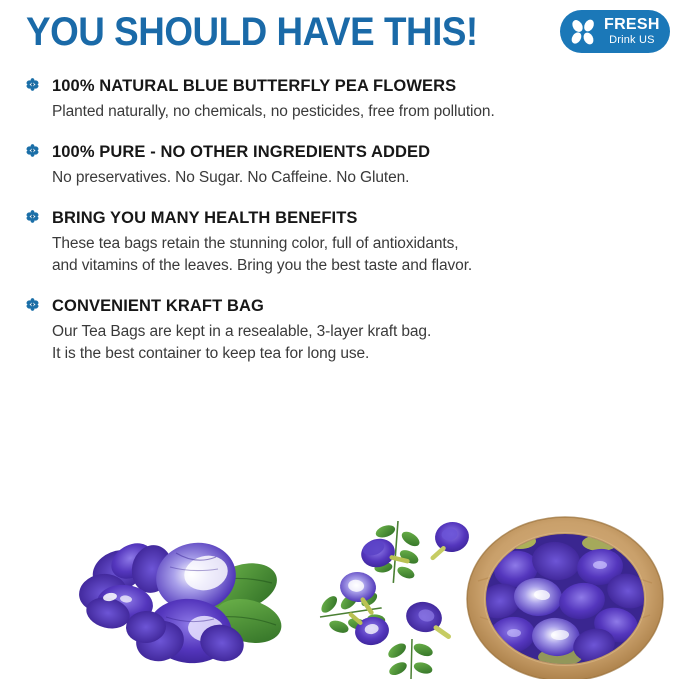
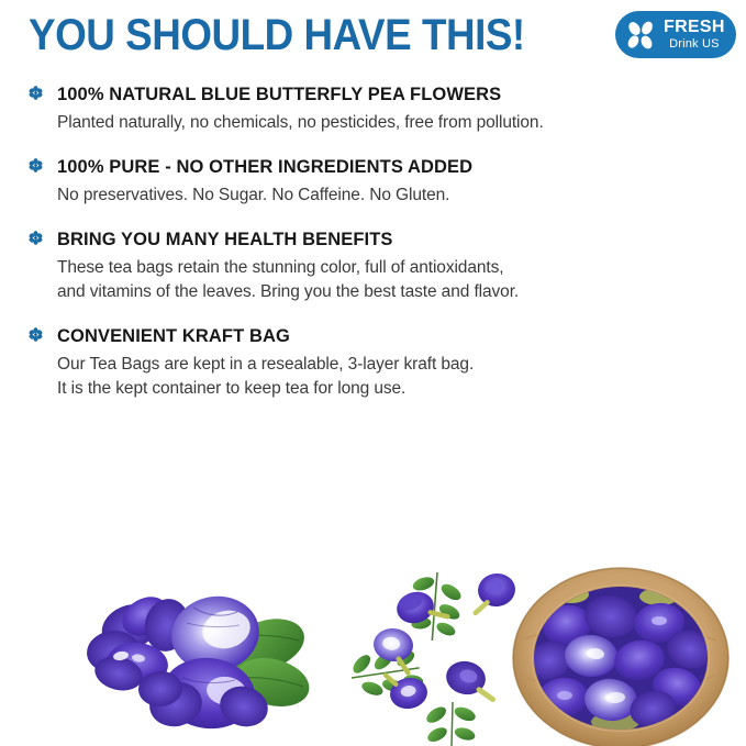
  YOU SHOULD HAVE THIS!
  FRESH
  Drink US
  100% NATURAL BLUE BUTTERFLY PEA FLOWERS
  Planted naturally, no chemicals, no pesticides, free from pollution.
  100% PURE - NO OTHER INGREDIENTS ADDED
  No preservatives. No Sugar. No Caffeine. No Gluten.
  BRING YOU MANY HEALTH BENEFITS
  These tea bags retain the stunning color, full of antioxidants,
  and vitamins of the leaves. Bring you the best taste and flavor.
  CONVENIENT KRAFT BAG
  Our Tea Bags are kept in a resealable, 3-layer kraft bag.
- It is the best container to keep tea for long use.
+ It is the kept container to keep tea for long use.
